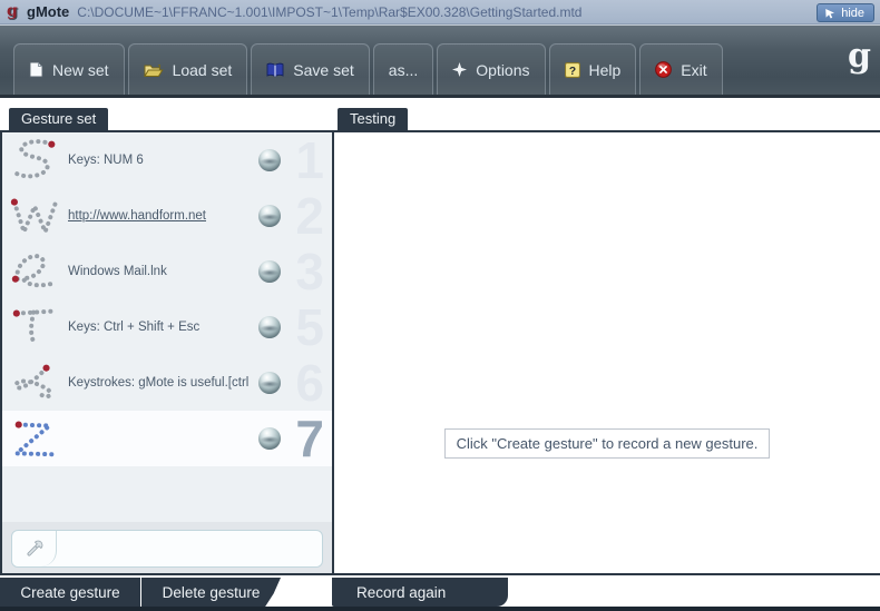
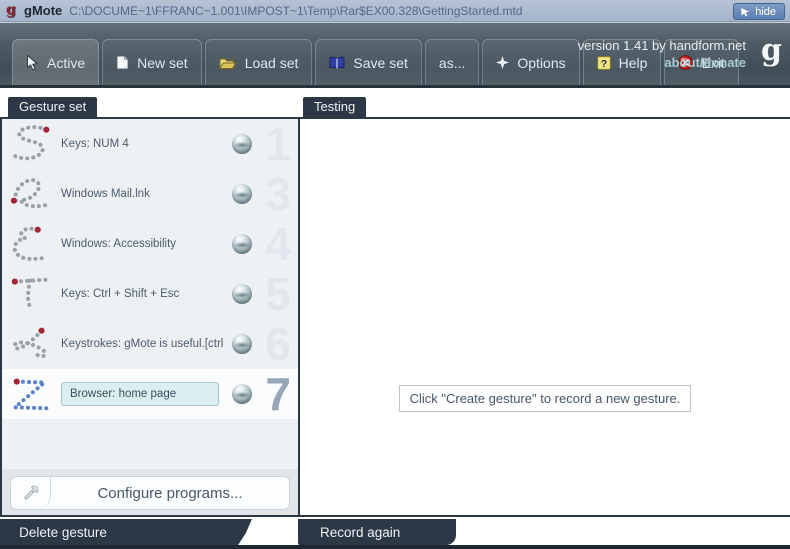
  g
  gMote
  C:\DOCUME~1\FFRANC~1.001\IMPOST~1\Temp\Rar$EX00.328\GettingStarted.mtd
  hide
+ Active
  New set
  Load set
  Save set
  as...
  Options
  ?
  Help
  Exit
+ version 1.41 by handform.net
+ about/donate
  g
  Gesture set
  Testing
- Keys: NUM 6
+ Keys: NUM 4
  1
- http://www.handform.net
  Windows Mail.lnk
+ Windows: Accessibility
  Keys: Ctrl + Shift + Esc
  Keystrokes: gMote is useful.[ctrl
  6
+ Browser: home page
  7
+ Configure programs...
  Click "Create gesture" to record a new gesture.
- Create gesture
  Delete gesture
  Record again
